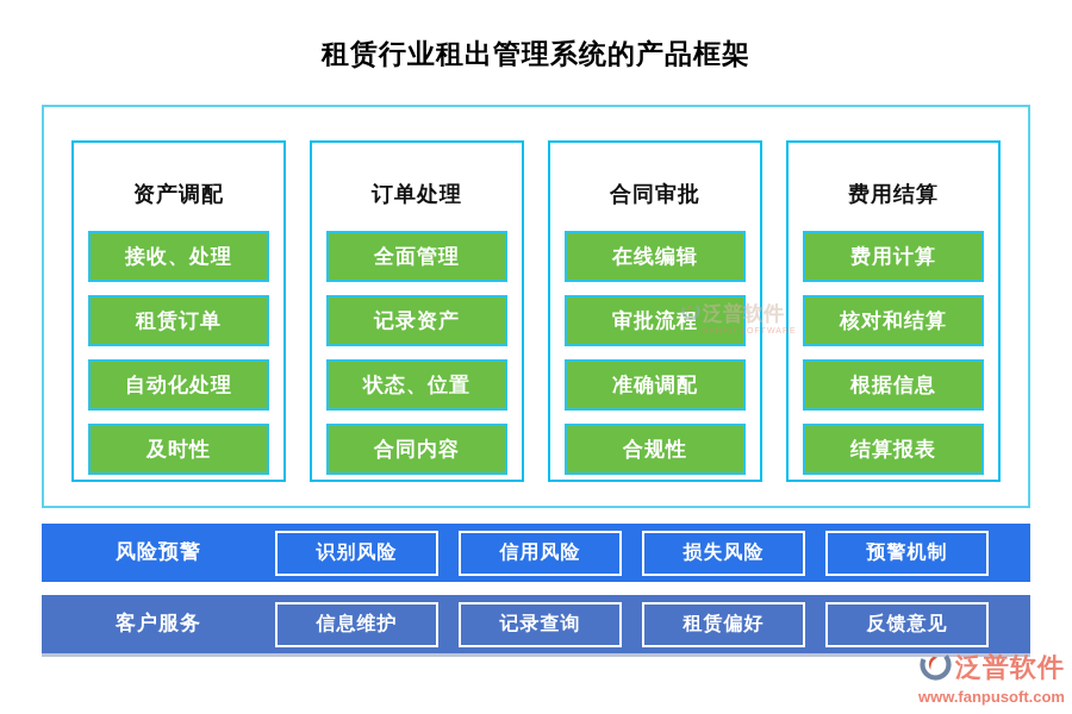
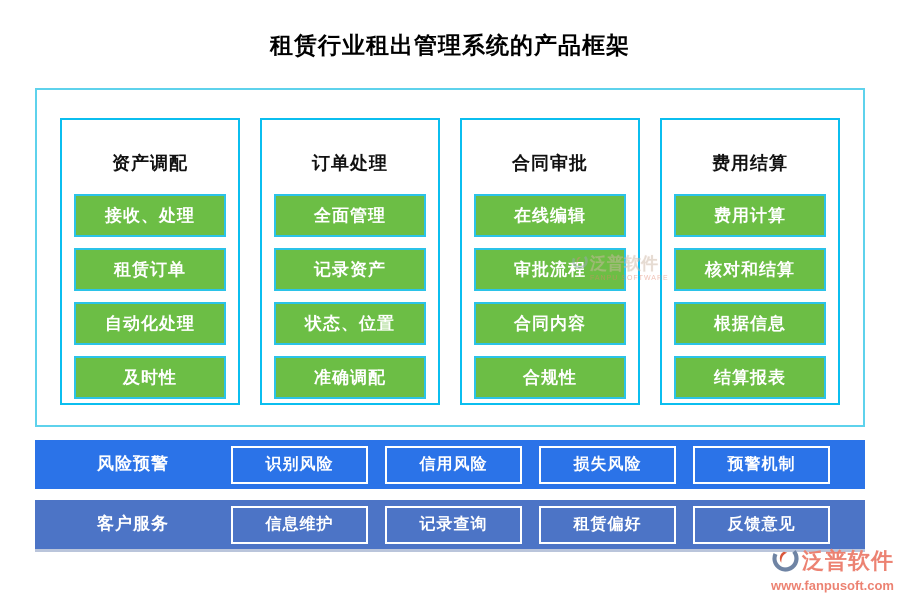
  租赁行业租出管理系统的产品框架
  资产调配
  接收、处理
  租赁订单
  自动化处理
  及时性
  订单处理
  全面管理
  记录资产
  状态、位置
- 合同内容
+ 准确调配
  合同审批
  在线编辑
  审批流程
- 准确调配
+ 合同内容
  合规性
  费用结算
  费用计算
  核对和结算
  根据信息
  结算报表
  风险预警
  识别风险
  信用风险
  损失风险
  预警机制
  客户服务
  信息维护
  记录查询
  租赁偏好
  反馈意见
  泛普软件
  泛普软件
  www.fanpusoft.com
